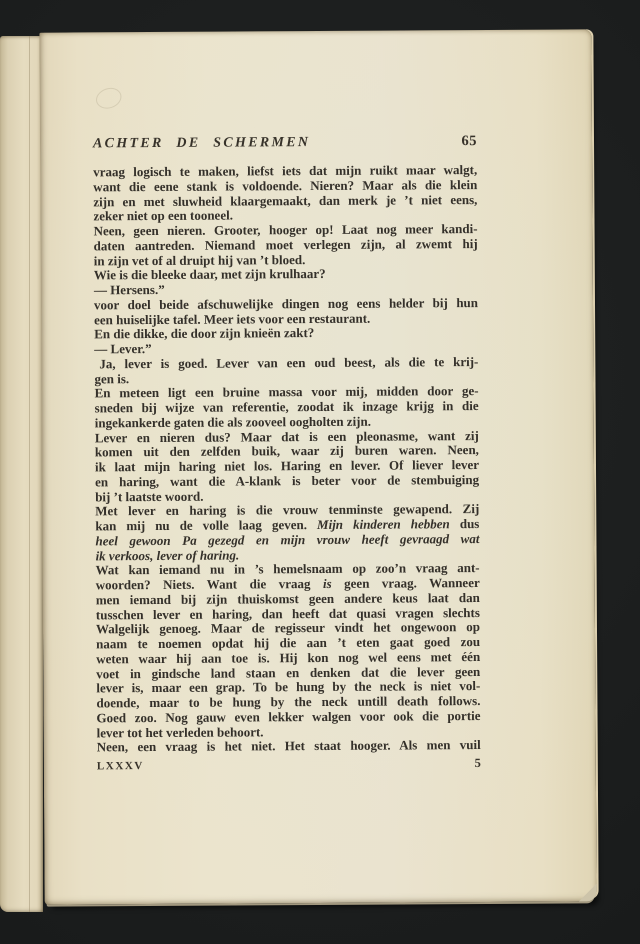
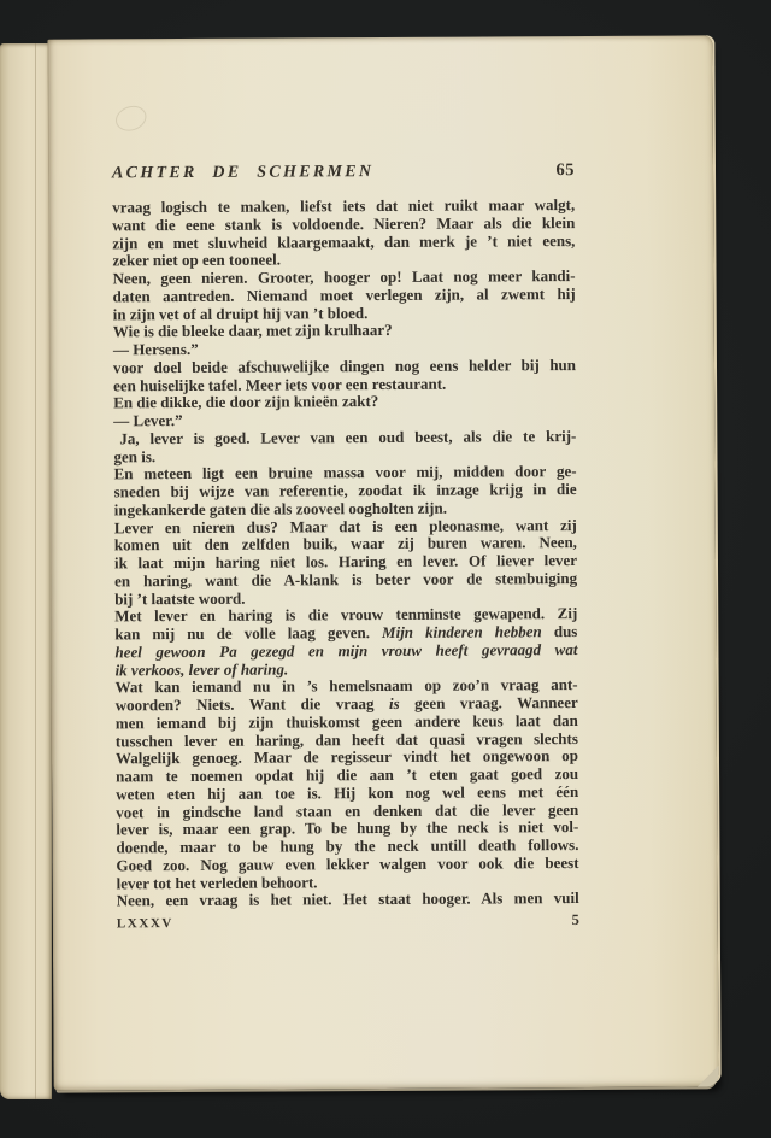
  ACHTER DE SCHERMEN
  65
- vraag logisch te maken, liefst iets dat mijn ruikt maar walgt,
+ vraag logisch te maken, liefst iets dat niet ruikt maar walgt,
  want die eene stank is voldoende. Nieren? Maar als die klein
  zijn en met sluwheid klaargemaakt, dan merk je ’t niet eens,
  zeker niet op een tooneel.
  Neen, geen nieren. Grooter, hooger op! Laat nog meer kandi-
  daten aantreden. Niemand moet verlegen zijn, al zwemt hij
  in zijn vet of al druipt hij van ’t bloed.
  Wie is die bleeke daar, met zijn krulhaar?
  — Hersens.”
  voor doel beide afschuwelijke dingen nog eens helder bij hun
  een huiselijke tafel. Meer iets voor een restaurant.
  En die dikke, die door zijn knieën zakt?
  — Lever.”
  Ja, lever is goed. Lever van een oud beest, als die te krij-
  gen is.
  En meteen ligt een bruine massa voor mij, midden door ge-
  sneden bij wijze van referentie, zoodat ik inzage krijg in die
  ingekankerde gaten die als zooveel oogholten zijn.
  Lever en nieren dus? Maar dat is een pleonasme, want zij
  komen uit den zelfden buik, waar zij buren waren. Neen,
  ik laat mijn haring niet los. Haring en lever. Of liever lever
  en haring, want die A-klank is beter voor de stembuiging
  bij ’t laatste woord.
  Met lever en haring is die vrouw tenminste gewapend. Zij
  kan mij nu de volle laag geven. Mijn kinderen hebben dus
  heel gewoon Pa gezegd en mijn vrouw heeft gevraagd wat
  ik verkoos, lever of haring.
  Wat kan iemand nu in ’s hemelsnaam op zoo’n vraag ant-
  woorden? Niets. Want die vraag is geen vraag. Wanneer
  men iemand bij zijn thuiskomst geen andere keus laat dan
  tusschen lever en haring, dan heeft dat quasi vragen slechts
  Walgelijk genoeg. Maar de regisseur vindt het ongewoon op
  naam te noemen opdat hij die aan ’t eten gaat goed zou
- weten waar hij aan toe is. Hij kon nog wel eens met één
+ weten eten hij aan toe is. Hij kon nog wel eens met één
  voet in gindsche land staan en denken dat die lever geen
  lever is, maar een grap. To be hung by the neck is niet vol-
  doende, maar to be hung by the neck untill death follows.
- Goed zoo. Nog gauw even lekker walgen voor ook die portie
+ Goed zoo. Nog gauw even lekker walgen voor ook die beest
  lever tot het verleden behoort.
  Neen, een vraag is het niet. Het staat hooger. Als men vuil
  LXXXV
  5
